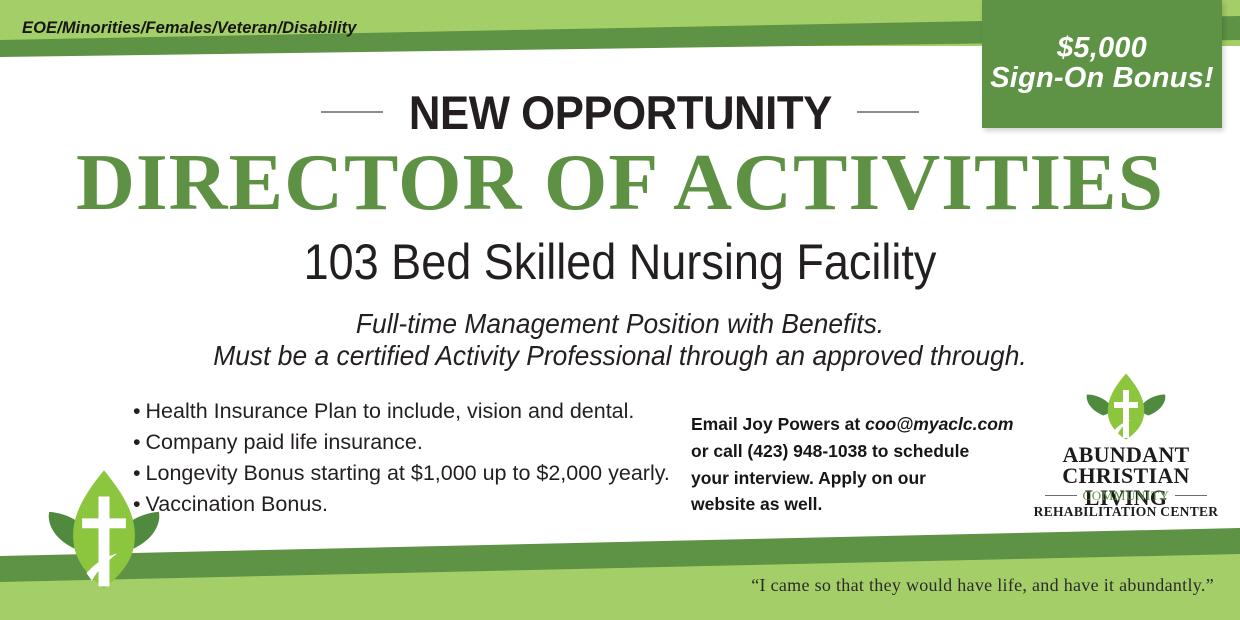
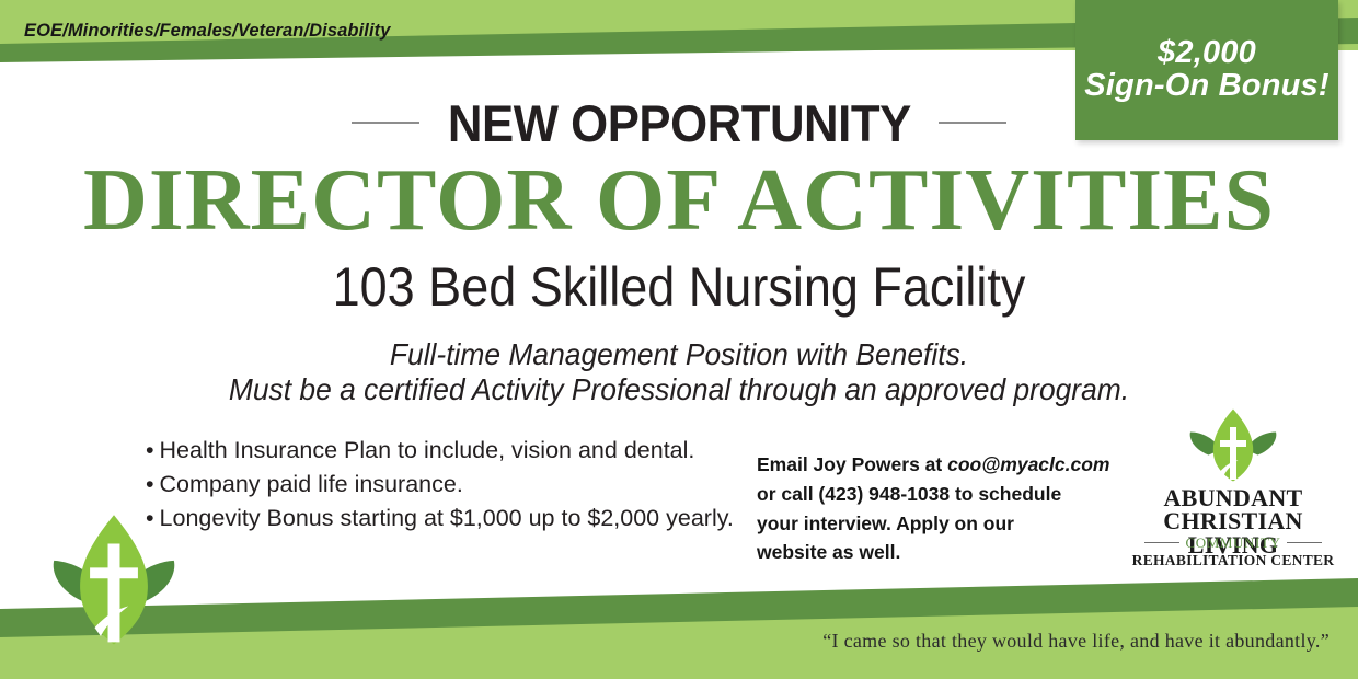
  EOE/Minorities/Females/Veteran/Disability
- $5,000
+ $2,000
  Sign-On Bonus!
  NEW OPPORTUNITY
  DIRECTOR OF ACTIVITIES
  103 Bed Skilled Nursing Facility
  Full-time Management Position with Benefits.
- Must be a certified Activity Professional through an approved through.
+ Must be a certified Activity Professional through an approved program.
  • Health Insurance Plan to include, vision and dental.
  • Company paid life insurance.
  • Longevity Bonus starting at $1,000 up to $2,000 yearly.
- • Vaccination Bonus.
  Email Joy Powers at coo@myaclc.com
  or call (423) 948-1038 to schedule
  your interview. Apply on our
  website as well.
  ABUNDANT
  CHRISTIAN LIVING
  COMMUNITY
  REHABILITATION CENTER
  “I came so that they would have life, and have it abundantly.”
